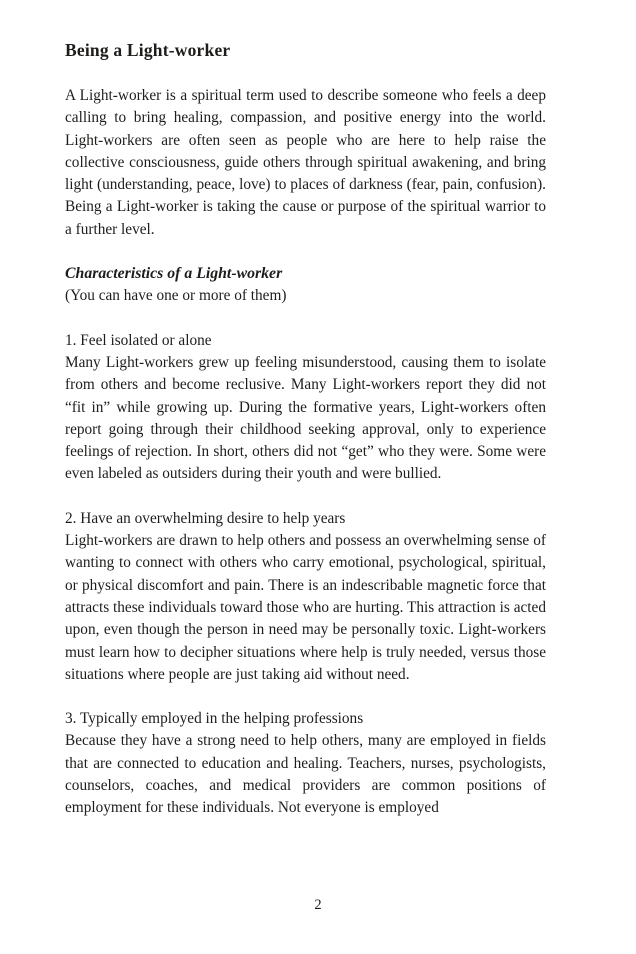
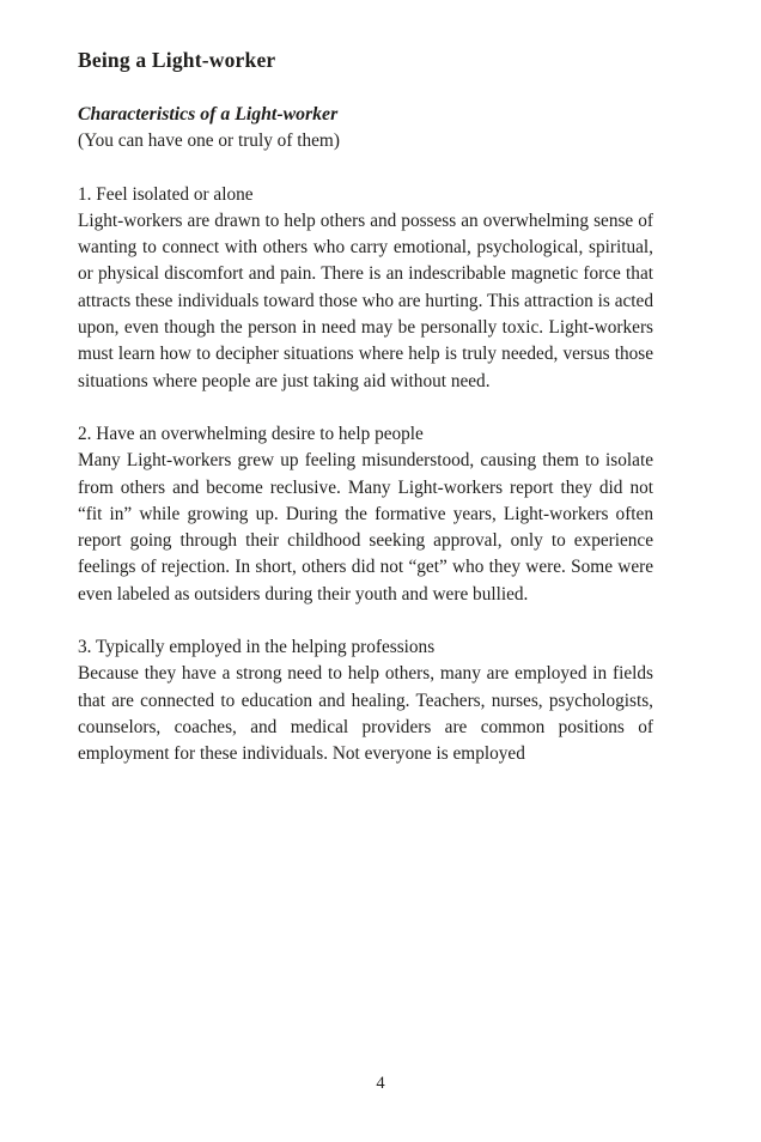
  Being a Light-worker
- A Light-worker is a spiritual term used to describe someone who feels a deep calling to bring healing, compassion, and positive energy into the world. Light-workers are often seen as people who are here to help raise the collective consciousness, guide others through spiritual awakening, and bring light (understanding, peace, love) to places of darkness (fear, pain, confusion). Being a Light-worker is taking the cause or purpose of the spiritual warrior to a further level.
  Characteristics of a Light-worker
- (You can have one or more of them)
+ (You can have one or truly of them)
  1. Feel isolated or alone
- Many Light-workers grew up feeling misunderstood, causing them to isolate from others and become reclusive. Many Light-workers report they did not “fit in” while growing up. During the formative years, Light-workers often report going through their childhood seeking approval, only to experience feelings of rejection. In short, others did not “get” who they were. Some were even labeled as outsiders during their youth and were bullied.
+ Light-workers are drawn to help others and possess an overwhelming sense of wanting to connect with others who carry emotional, psychological, spiritual, or physical discomfort and pain. There is an indescribable magnetic force that attracts these individuals toward those who are hurting. This attraction is acted upon, even though the person in need may be personally toxic. Light-workers must learn how to decipher situations where help is truly needed, versus those situations where people are just taking aid without need.
- 2. Have an overwhelming desire to help years
+ 2. Have an overwhelming desire to help people
- Light-workers are drawn to help others and possess an overwhelming sense of wanting to connect with others who carry emotional, psychological, spiritual, or physical discomfort and pain. There is an indescribable magnetic force that attracts these individuals toward those who are hurting. This attraction is acted upon, even though the person in need may be personally toxic. Light-workers must learn how to decipher situations where help is truly needed, versus those situations where people are just taking aid without need.
+ Many Light-workers grew up feeling misunderstood, causing them to isolate from others and become reclusive. Many Light-workers report they did not “fit in” while growing up. During the formative years, Light-workers often report going through their childhood seeking approval, only to experience feelings of rejection. In short, others did not “get” who they were. Some were even labeled as outsiders during their youth and were bullied.
  3. Typically employed in the helping professions
  Because they have a strong need to help others, many are employed in fields that are connected to education and healing. Teachers, nurses, psychologists, counselors, coaches, and medical providers are common positions of employment for these individuals. Not everyone is employed
- 2
+ 4
